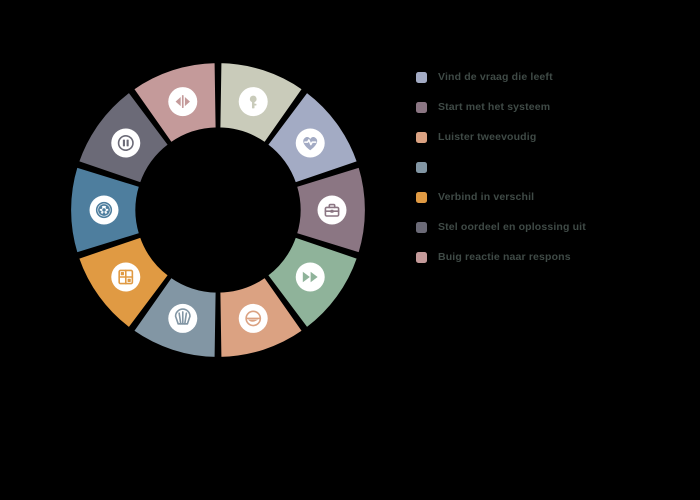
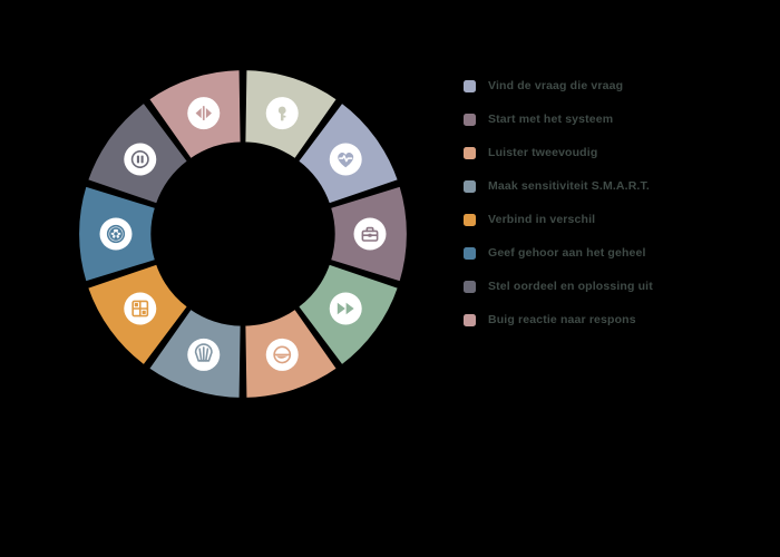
- Vind de vraag die leeft
+ Vind de vraag die vraag
  Start met het systeem
  Luister tweevoudig
+ Maak sensitiviteit S.M.A.R.T.
  Verbind in verschil
+ Geef gehoor aan het geheel
  Stel oordeel en oplossing uit
  Buig reactie naar respons
